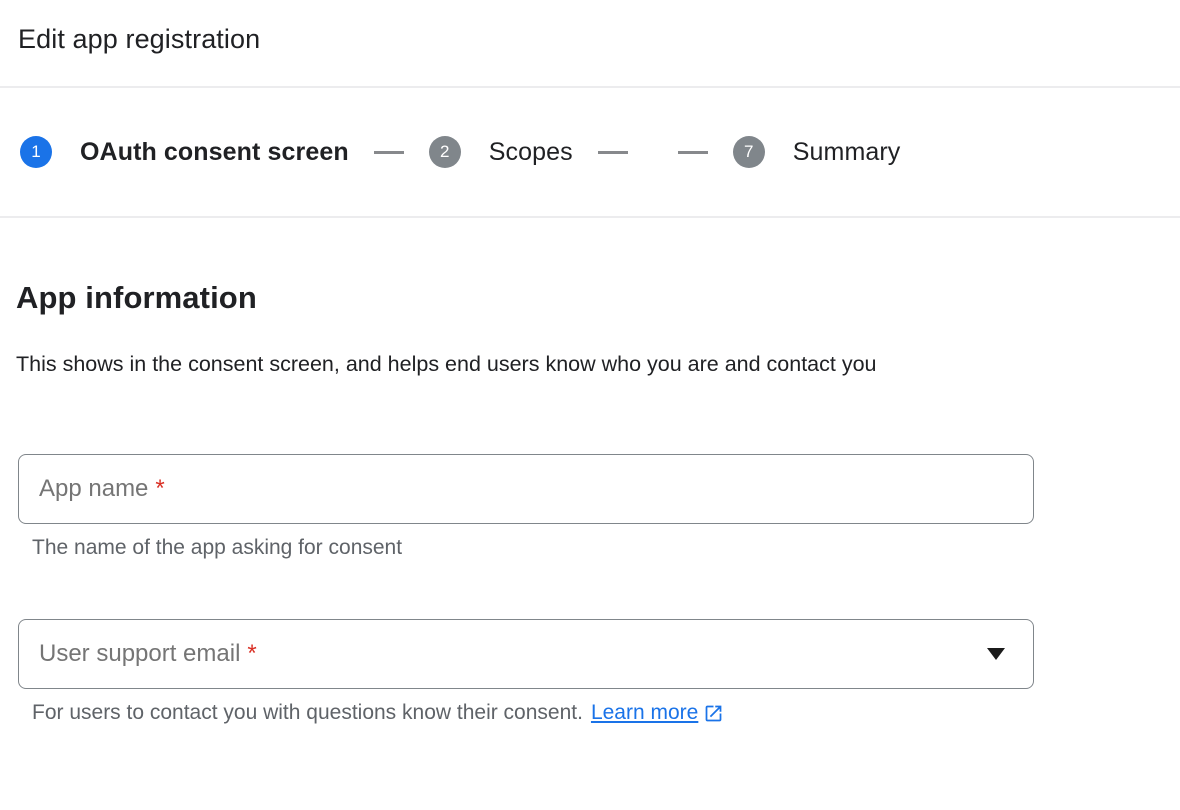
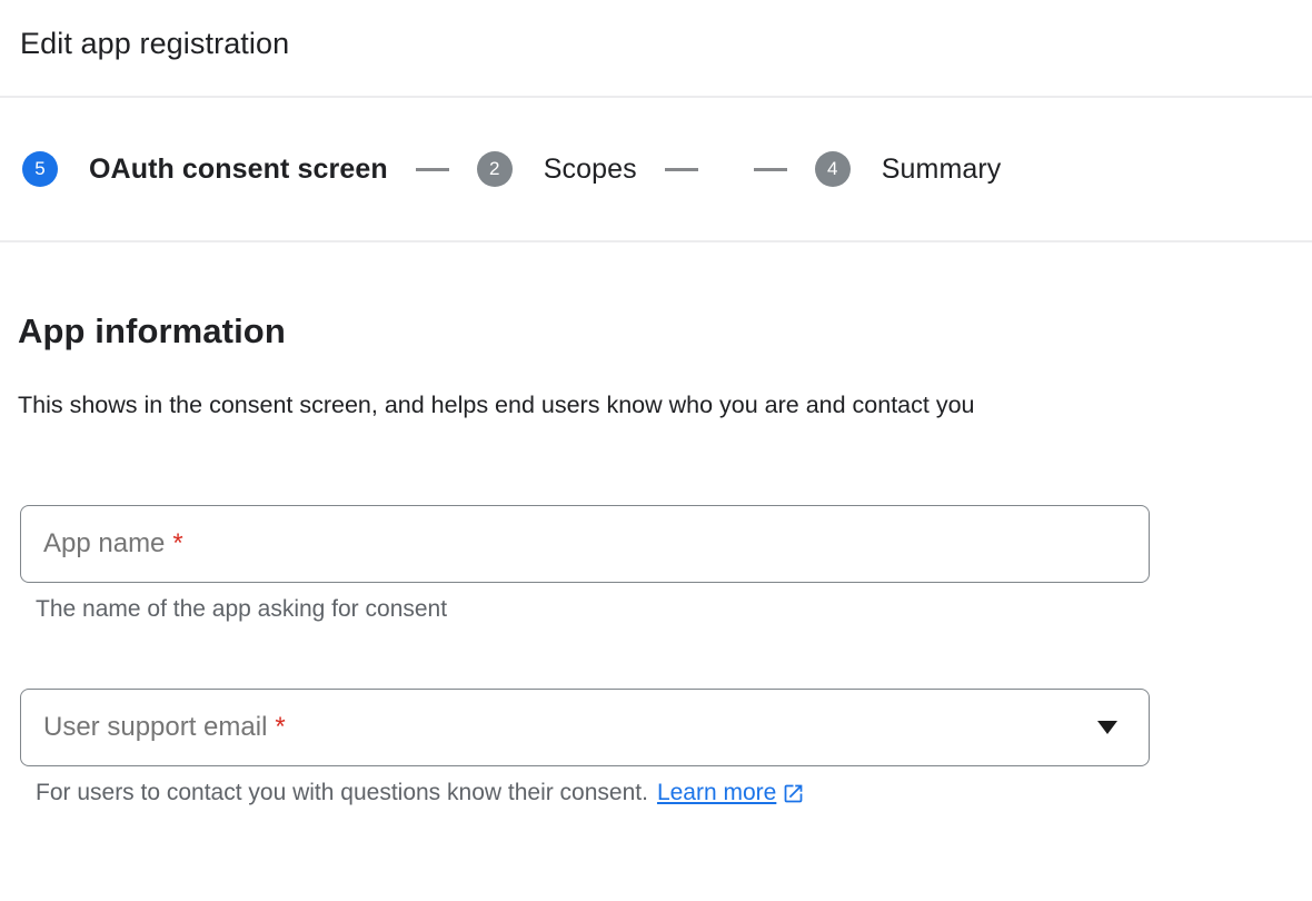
  Edit app registration
- 1
+ 5
  OAuth consent screen
  2
  Scopes
- 7
+ 4
  Summary
  App information
  This shows in the consent screen, and helps end users know who you are and contact you
  App name *
  The name of the app asking for consent
  User support email *
  For users to contact you with questions know their consent.
  Learn more
